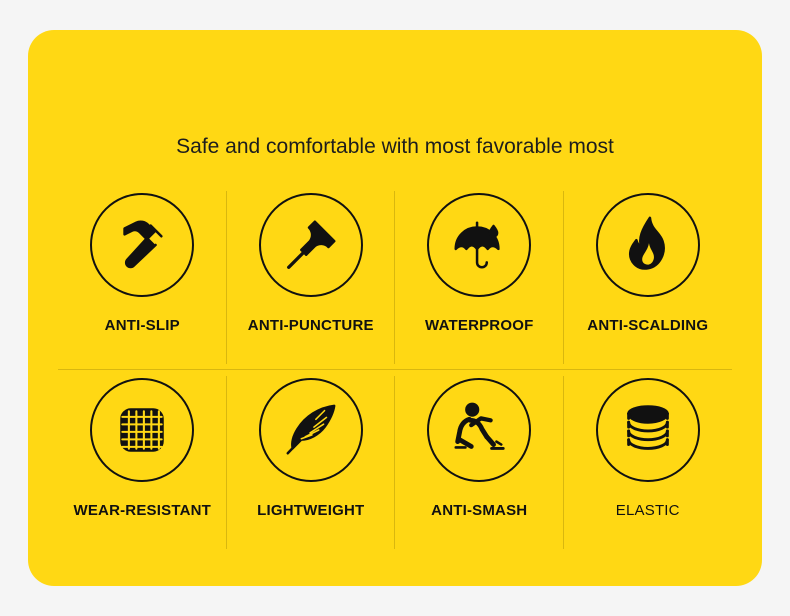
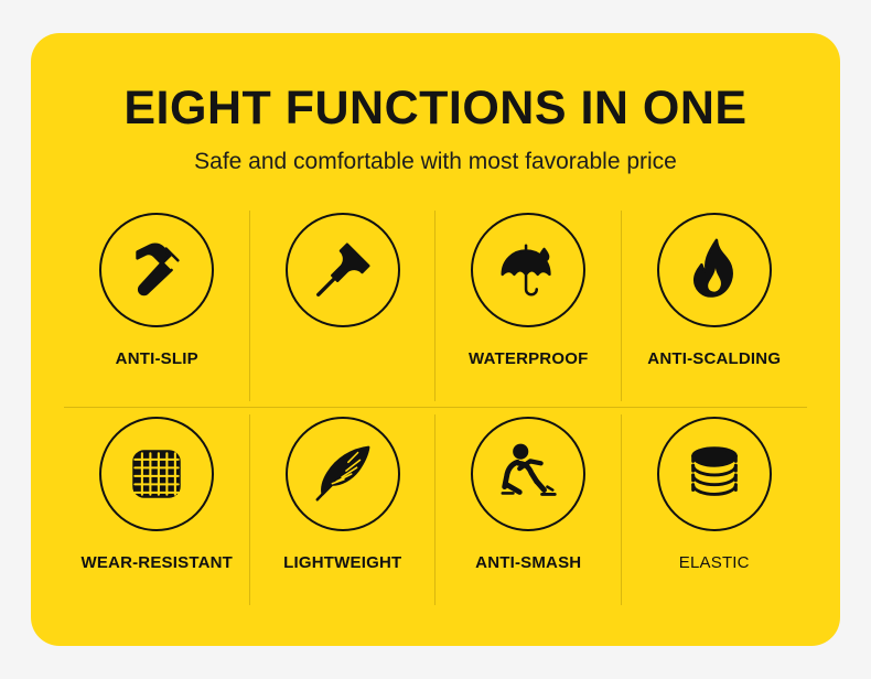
+ EIGHT FUNCTIONS IN ONE
- Safe and comfortable with most favorable most
+ Safe and comfortable with most favorable price
  ANTI-SLIP
- ANTI-PUNCTURE
  WATERPROOF
  ANTI-SCALDING
  WEAR-RESISTANT
  LIGHTWEIGHT
  ANTI-SMASH
  ELASTIC
